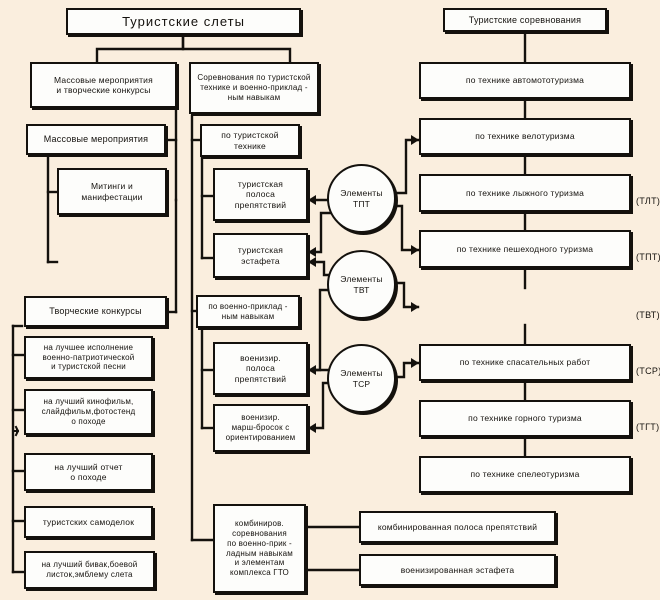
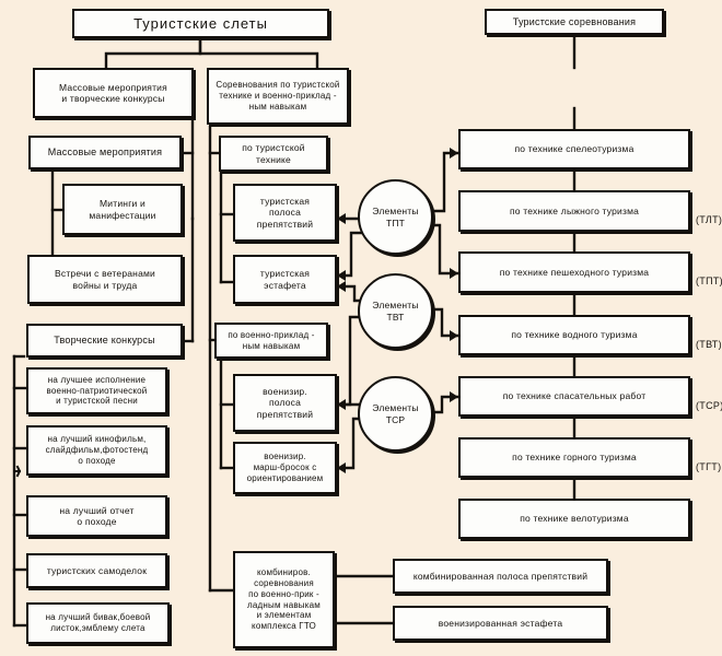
  Туристские слеты
  Туристские соревнования
  Массовые мероприятия
  и творческие конкурсы
  Массовые мероприятия
  Митинги и
  манифестации
+ Встречи с ветеранами
+ войны и труда
  Творческие конкурсы
  на лучшее исполнение
  военно-патриотической
  и туристской песни
  на лучший кинофильм,
  слайдфильм,фотостенд
  о походе
  на лучший отчет
  о походе
  туристских самоделок
  на лучший бивак,боевой
  листок,эмблему слета
  Соревнования по туристской
  технике и военно-приклад -
  ным навыкам
  по туристской
  технике
  туристская
  полоса
  препятствий
  туристская
  эстафета
  по военно-приклад -
  ным навыкам
  военизир.
  полоса
  препятствий
  военизир.
  марш-бросок с
  ориентированием
  комбиниров.
  соревнования
  по военно-прик -
  ладным навыкам
  и элементам
  комплекса ГТО
  комбинированная полоса препятствий
  военизированная эстафета
  Элементы
  ТПТ
  Элементы
  ТВТ
  Элементы
  ТСР
- по технике автомототуризма
- по технике велотуризма
+ по технике спелеотуризма
  по технике лыжного туризма
  (ТЛТ)
  по технике пешеходного туризма
  (ТПТ)
+ по технике водного туризма
  (ТВТ)
  по технике спасательных работ
  (ТСР
  по технике горного туризма
  (ТГТ)
- по технике спелеотуризма
+ по технике велотуризма
